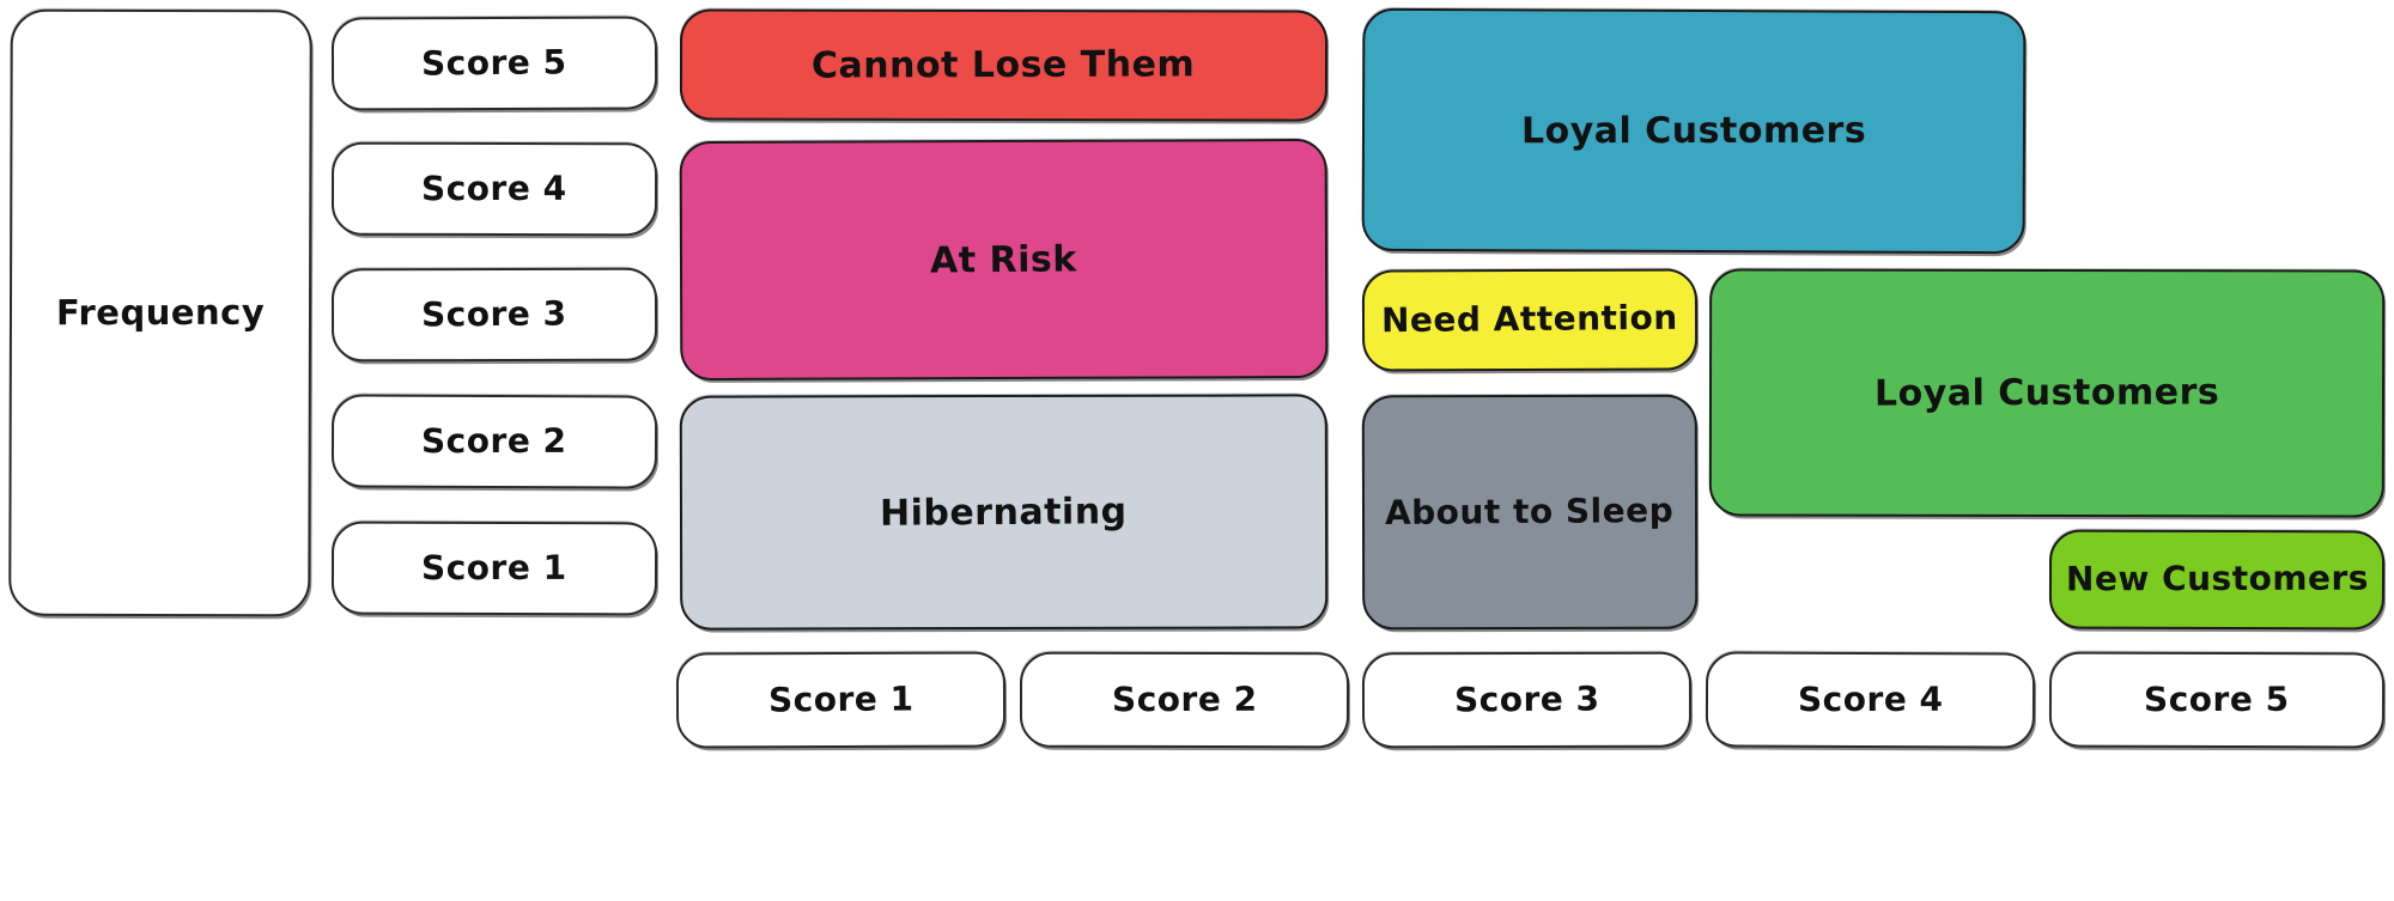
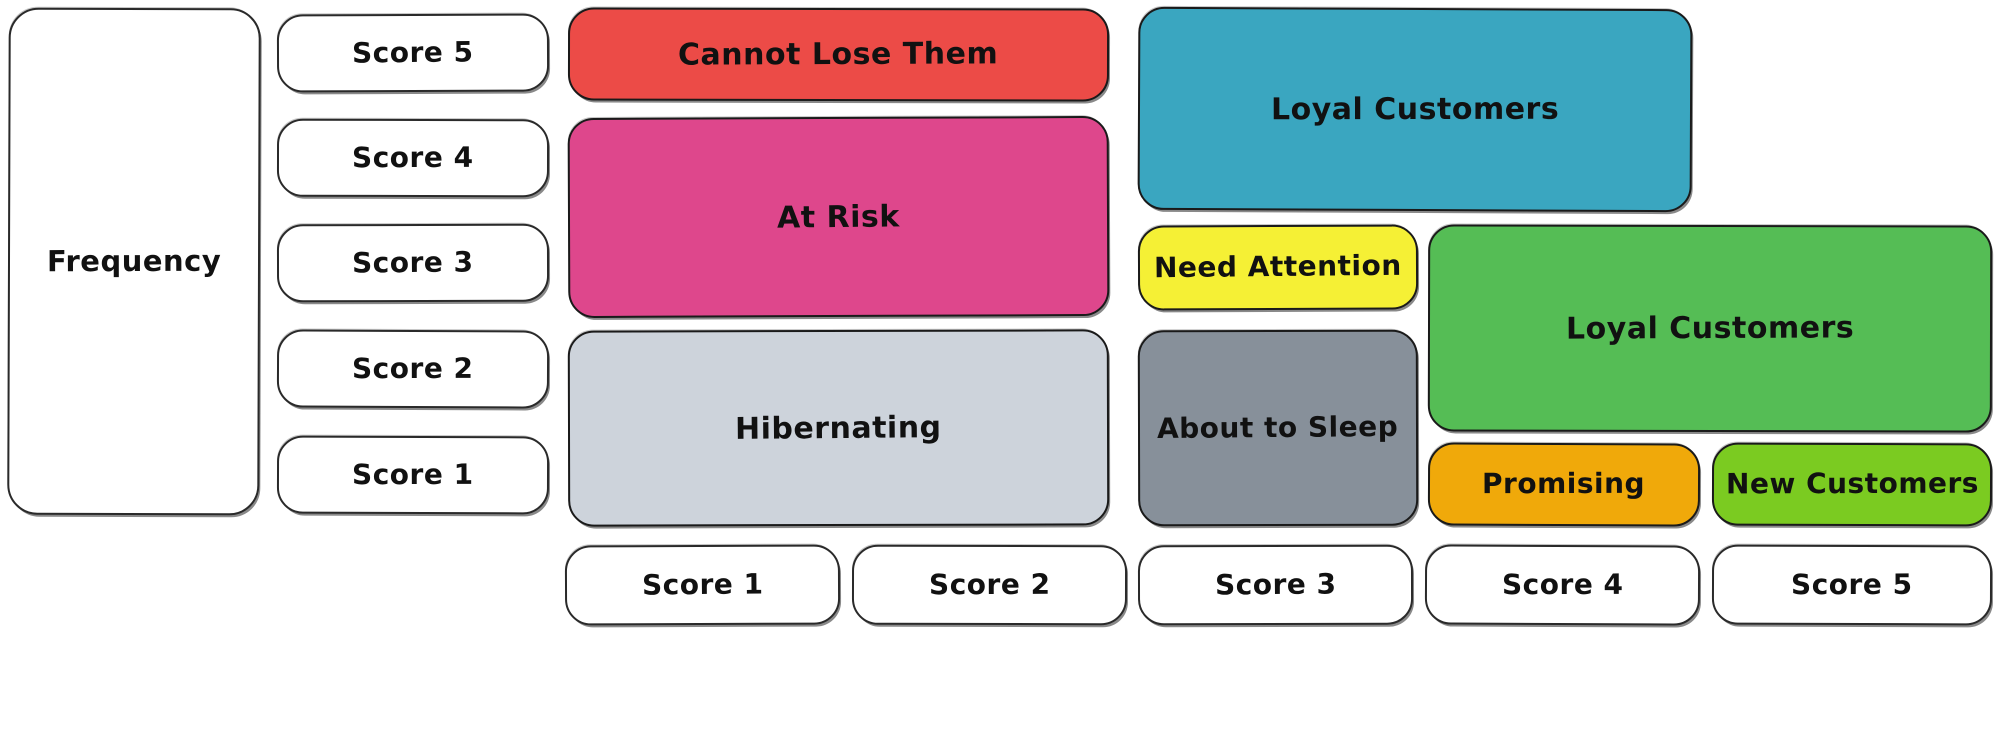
  Frequency
  Score 5
  Score 4
  Score 3
  Score 2
  Score 1
  Cannot Lose Them
  At Risk
  Hibernating
  Loyal Customers
  Need Attention
  Loyal Customers
  About to Sleep
+ Promising
  New Customers
  Score 1
  Score 2
  Score 3
  Score 4
  Score 5
